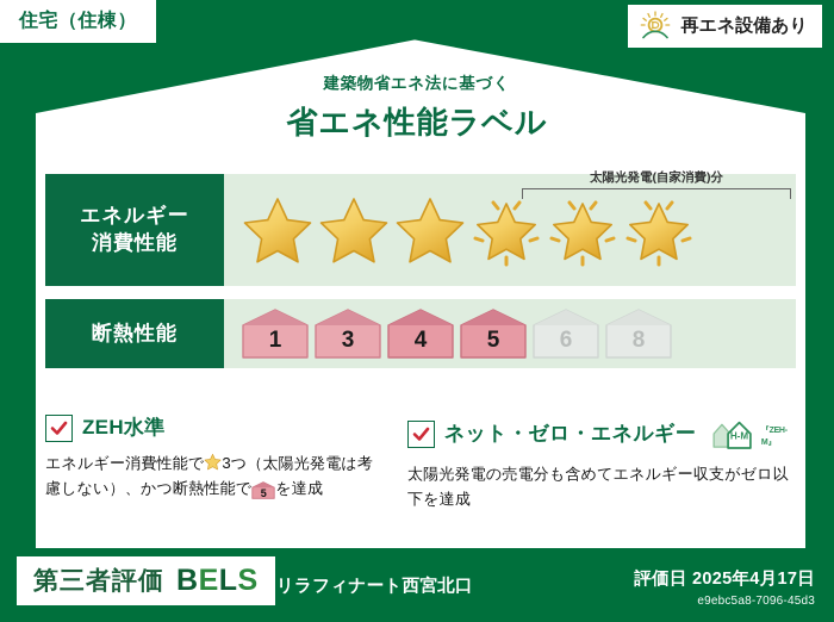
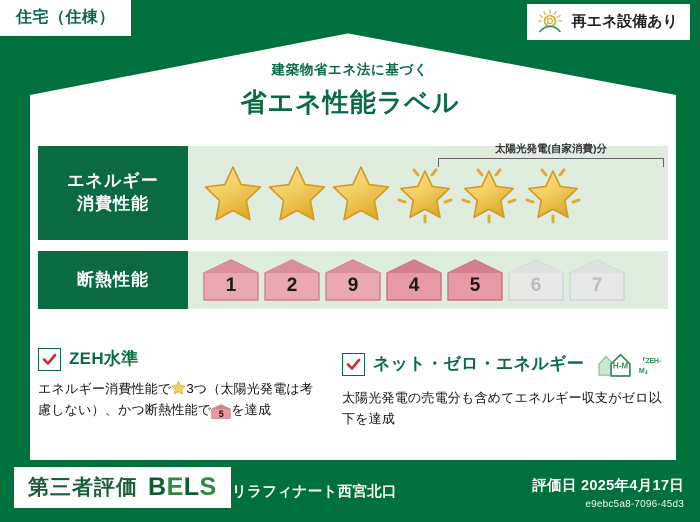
  住宅（住棟）
  再エネ設備あり
  建築物省エネ法に基づく
  省エネ性能ラベル
  エネルギー
  消費性能
  太陽光発電(自家消費)分
  断熱性能
  1
+ 2
- 3
+ 9
  4
  5
  6
- 8
+ 7
  ZEH水準
  エネルギー消費性能で 3つ（太陽光発電は考慮しない）、かつ断熱性能で
  5
  を達成
  ネット・ゼロ・エネルギー
  H-M
  太陽光発電の売電分も含めてエネルギー収支がゼロ以下を達成
  第三者評価
  BELS
  リラフィナート西宮北口
  評価日 2025年4月17日
  e9ebc5a8-7096-45d3
